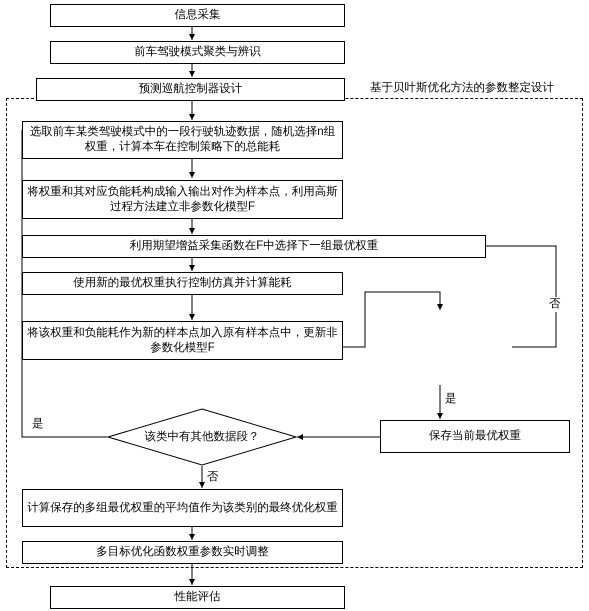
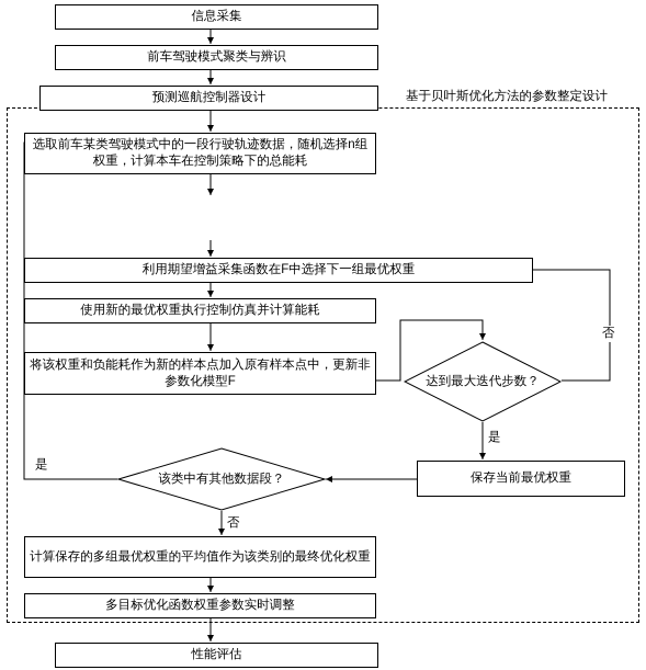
  基于贝叶斯优化方法的参数整定设计
  信息采集
  前车驾驶模式聚类与辨识
  预测巡航控制器设计
  选取前车某类驾驶模式中的一段行驶轨迹数据，随机选择n组权重，计算本车在控制策略下的总能耗
- 将权重和其对应负能耗构成输入输出对作为样本点，利用高斯过程方法建立非参数化模型F
  利用期望增益采集函数在F中选择下一组最优权重
  使用新的最优权重执行控制仿真并计算能耗
  将该权重和负能耗作为新的样本点加入原有样本点中，更新非参数化模型F
+ 达到最大迭代步数？
  保存当前最优权重
  该类中有其他数据段？
  计算保存的多组最优权重的平均值作为该类别的最终优化权重
  多目标优化函数权重参数实时调整
  性能评估
  否
  是
  是
  否
